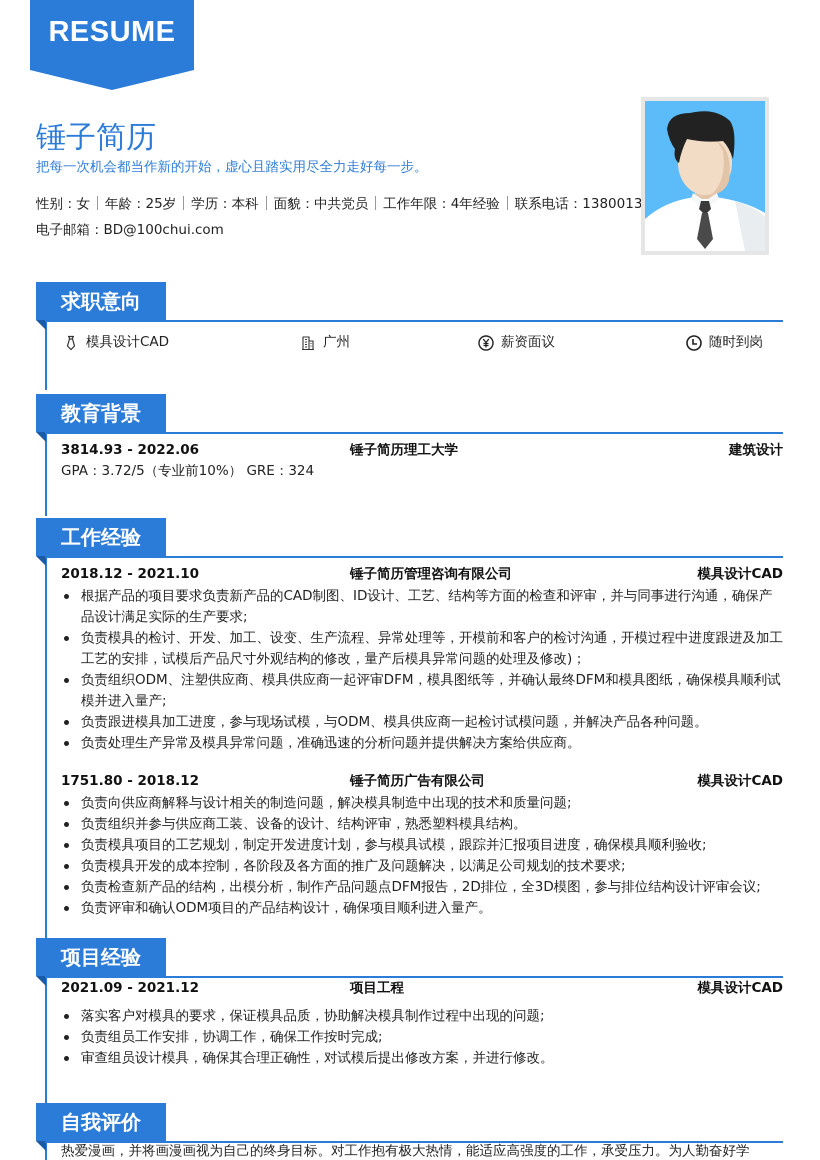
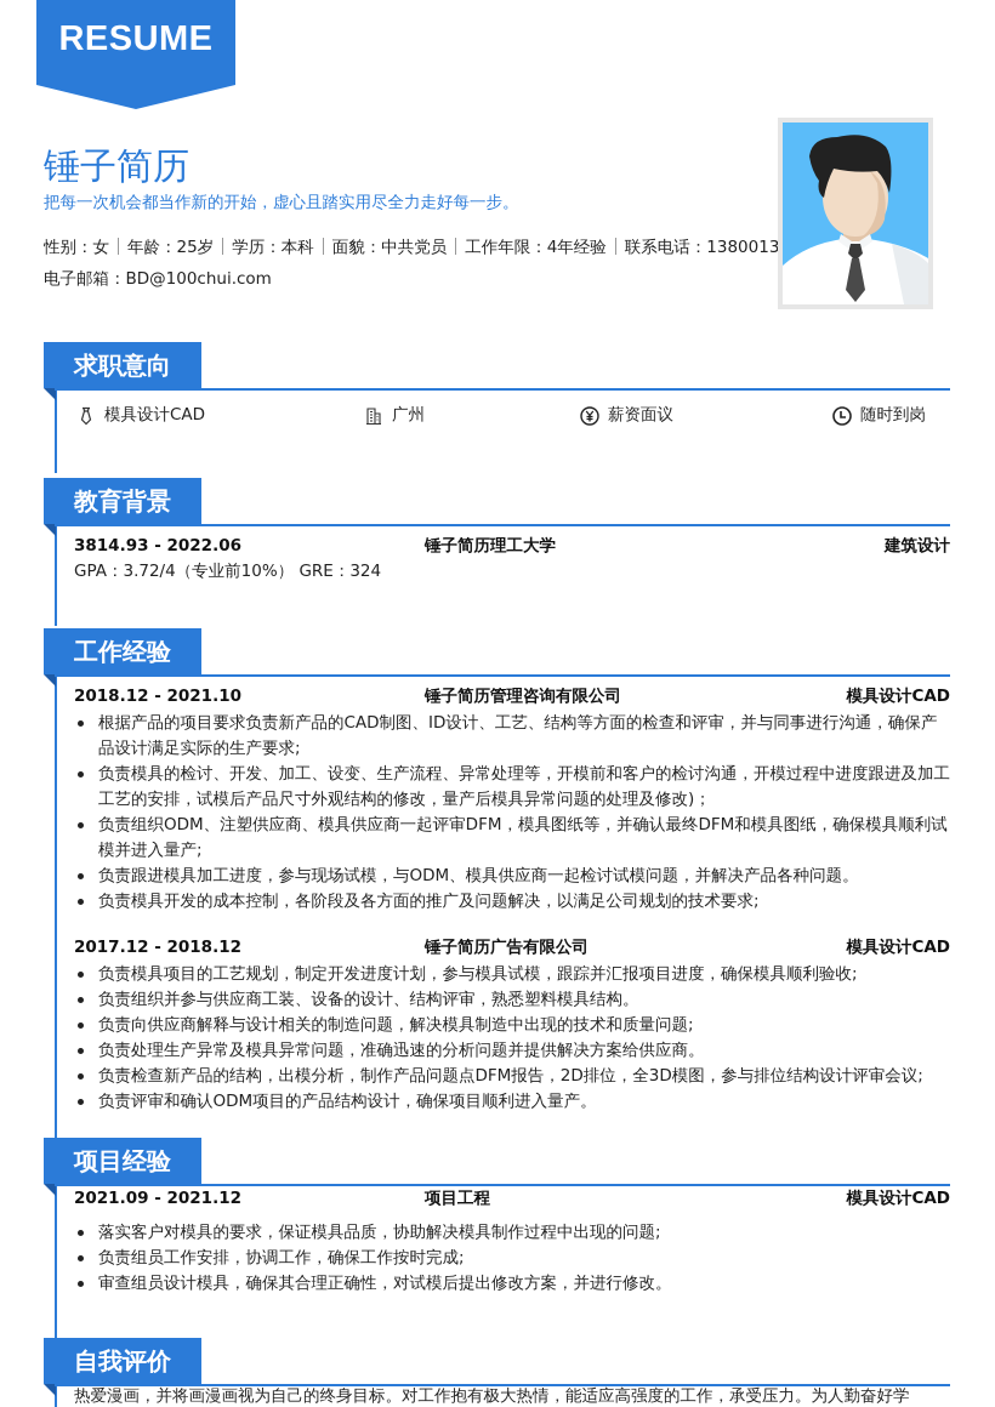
  RESUME
  锤子简历
  把每一次机会都当作新的开始，虚心且踏实用尽全力走好每一步。
  性别：女 年龄：25岁 学历：本科 面貌：中共党员 工作年限：4年经验 联系电话：1380013
  电子邮箱：BD@100chui.com
  求职意向
  模具设计CAD
  广州
  薪资面议
  随时到岗
  教育背景
  3814.93 - 2022.06
  锤子简历理工大学
  建筑设计
- GPA：3.72/5（专业前10%） GRE：324
+ GPA：3.72/4（专业前10%） GRE：324
  工作经验
  2018.12 - 2021.10
  锤子简历管理咨询有限公司
  模具设计CAD
  根据产品的项目要求负责新产品的CAD制图、ID设计、工艺、结构等方面的检查和评审，并与同事进行沟通，确保产品设计满足实际的生产要求;
  负责模具的检讨、开发、加工、设变、生产流程、异常处理等，开模前和客户的检讨沟通，开模过程中进度跟进及加工工艺的安排，试模后产品尺寸外观结构的修改，量产后模具异常问题的处理及修改)；
  负责组织ODM、注塑供应商、模具供应商一起评审DFM，模具图纸等，并确认最终DFM和模具图纸，确保模具顺利试模并进入量产;
  负责跟进模具加工进度，参与现场试模，与ODM、模具供应商一起检讨试模问题，并解决产品各种问题。
- 负责处理生产异常及模具异常问题，准确迅速的分析问题并提供解决方案给供应商。
+ 负责模具开发的成本控制，各阶段及各方面的推广及问题解决，以满足公司规划的技术要求;
- 1751.80 - 2018.12
+ 2017.12 - 2018.12
  锤子简历广告有限公司
  模具设计CAD
- 负责向供应商解释与设计相关的制造问题，解决模具制造中出现的技术和质量问题;
+ 负责模具项目的工艺规划，制定开发进度计划，参与模具试模，跟踪并汇报项目进度，确保模具顺利验收;
  负责组织并参与供应商工装、设备的设计、结构评审，熟悉塑料模具结构。
- 负责模具项目的工艺规划，制定开发进度计划，参与模具试模，跟踪并汇报项目进度，确保模具顺利验收;
+ 负责向供应商解释与设计相关的制造问题，解决模具制造中出现的技术和质量问题;
- 负责模具开发的成本控制，各阶段及各方面的推广及问题解决，以满足公司规划的技术要求;
+ 负责处理生产异常及模具异常问题，准确迅速的分析问题并提供解决方案给供应商。
  负责检查新产品的结构，出模分析，制作产品问题点DFM报告，2D排位，全3D模图，参与排位结构设计评审会议;
  负责评审和确认ODM项目的产品结构设计，确保项目顺利进入量产。
  项目经验
  2021.09 - 2021.12
  项目工程
  模具设计CAD
  落实客户对模具的要求，保证模具品质，协助解决模具制作过程中出现的问题;
  负责组员工作安排，协调工作，确保工作按时完成;
  审查组员设计模具，确保其合理正确性，对试模后提出修改方案，并进行修改。
  自我评价
  热爱漫画，并将画漫画视为自己的终身目标。对工作抱有极大热情，能适应高强度的工作，承受压力。为人勤奋好学
